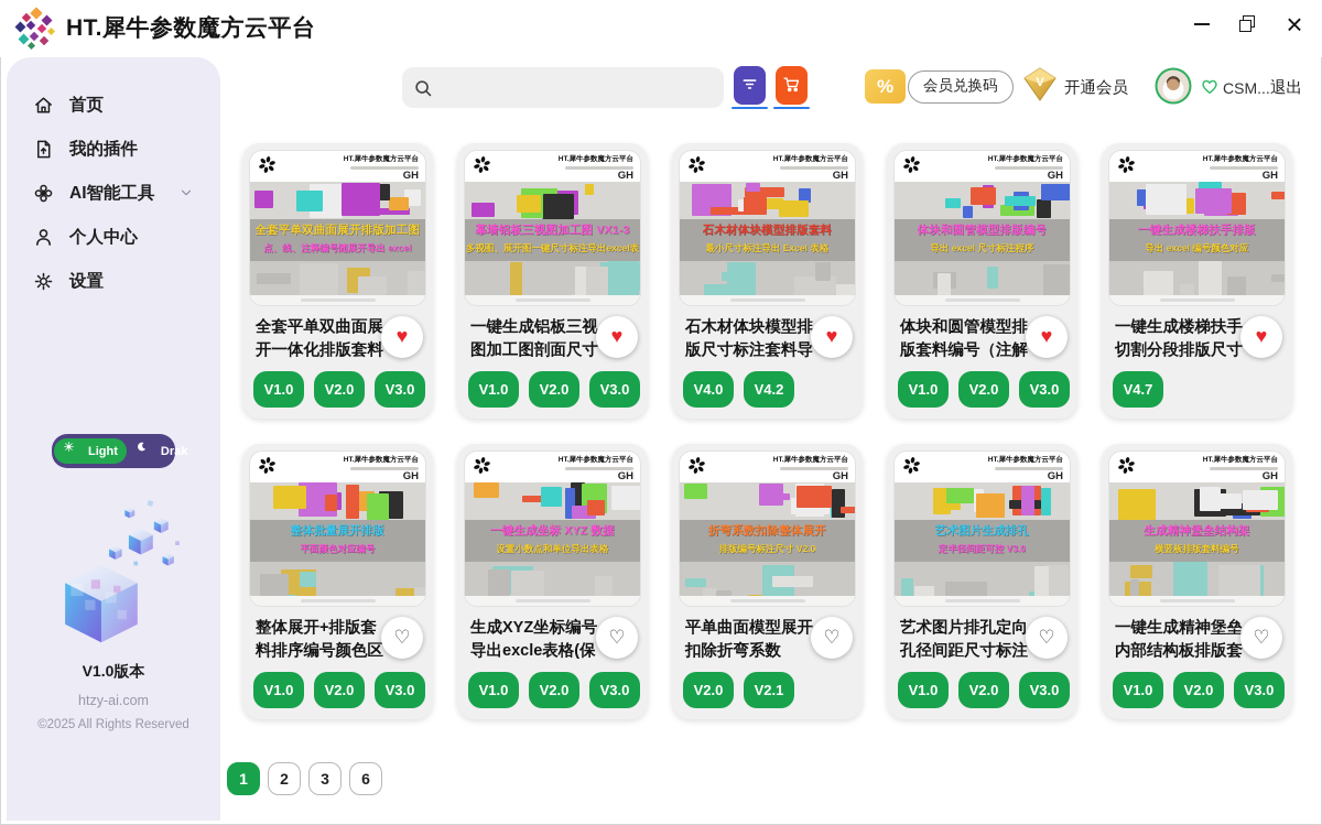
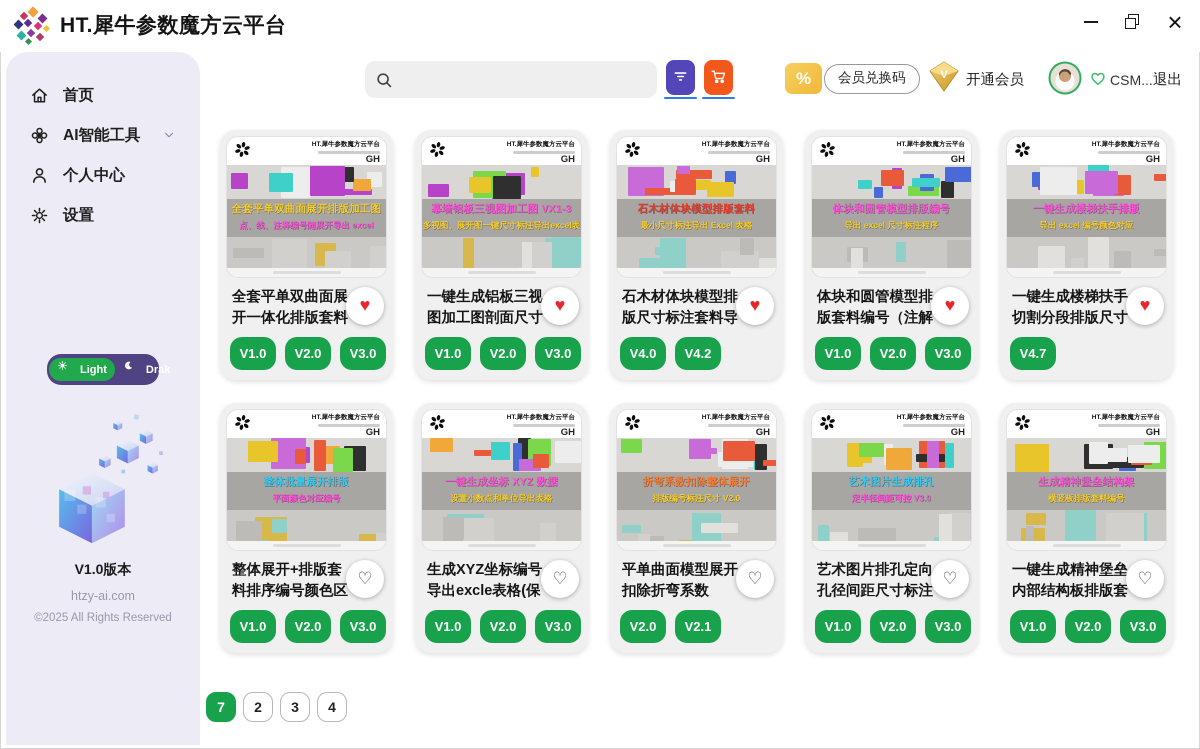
  HT.犀牛参数魔方云平台
  首页
- 我的插件
  AI智能工具
  个人中心
  设置
  Light
  Drak
  V1.0版本
  htzy-ai.com
  ©2025 All Rights Reserved
  会员兑换码
  V
  开通会员
  CSM...
  退出
  GH
  全套平单双曲面展开排版加工图
  点、线、注释编号随展开导出 excel
  全套平单双曲面展开一体化排版套料
  ♥
  V1.0
  V2.0
  V3.0
  GH
  幕墙铝板三视图加工图 VX1-3
  多视图、展开图一键尺寸标注导出excel表
  一键生成铝板三视图加工图剖面尺寸
  ♥
  V1.0
  V2.0
  V3.0
  GH
  石木材体块模型排版套料
  最小尺寸标注导出 Excel 表格
  石木材体块模型排版尺寸标注套料导
  ♥
  V4.0
  V4.2
  GH
  体块和圆管模型排版编号
  导出 excel 尺寸标注程序
  体块和圆管模型排版套料编号（注解
  ♥
  V1.0
  V2.0
  V3.0
  GH
  一键生成楼梯扶手排版
  导出 excel 编号颜色对应
  一键生成楼梯扶手切割分段排版尺寸
  ♥
  V4.7
  GH
  整体批量展开排版
  平面颜色对应编号
  整体展开+排版套料排序编号颜色区
  ♡
  V1.0
  V2.0
  V3.0
  GH
  一键生成坐标 XYZ 数据
  设置小数点和单位导出表格
  生成XYZ坐标编号导出excle表格(保
  ♡
  V1.0
  V2.0
  V3.0
  GH
  折弯系数扣除整体展开
  排版编号标注尺寸 V2.0
  平单曲面模型展开扣除折弯系数
  ♡
  V2.0
  V2.1
  GH
  艺术图片生成排孔
  定半径间距可控 V3.0
  艺术图片排孔定向孔径间距尺寸标注
  ♡
  V1.0
  V2.0
  V3.0
  GH
  生成精神堡垒结构架
  横竖板排版套料编号
  一键生成精神堡垒内部结构板排版套
  ♡
  V1.0
  V2.0
  V3.0
- 1
+ 7
  2
  3
- 6
+ 4
